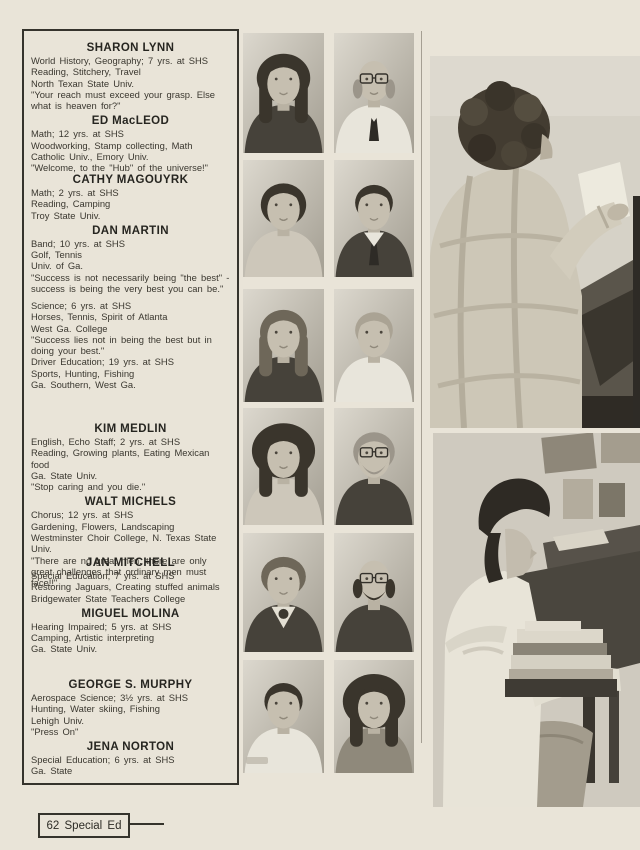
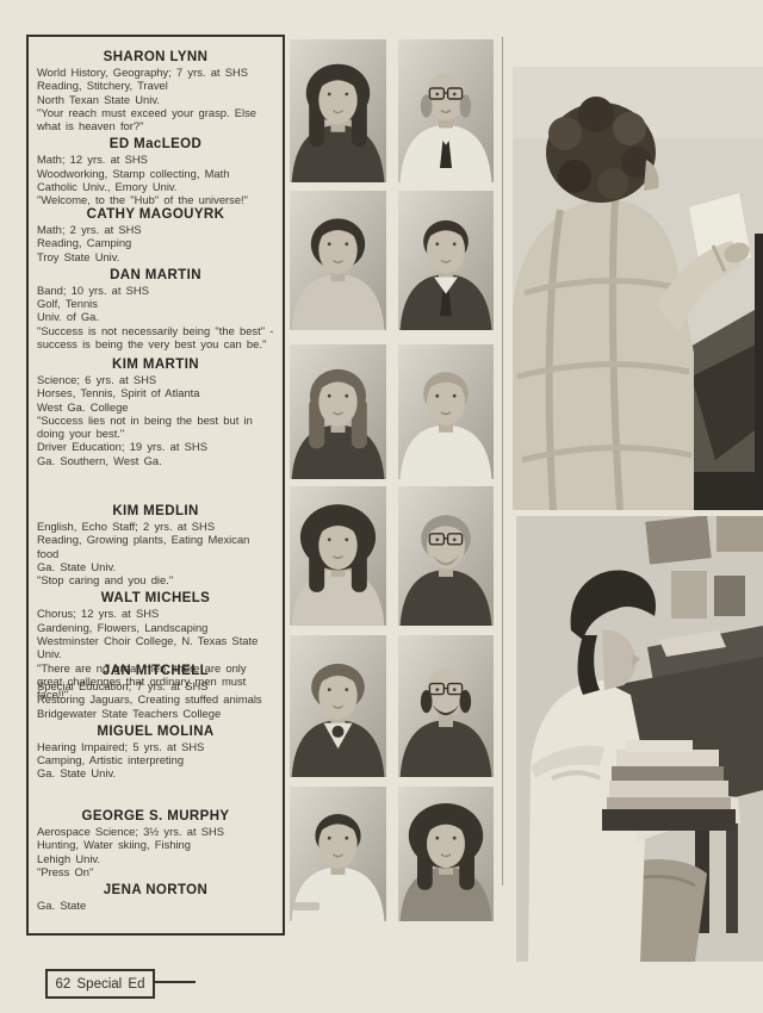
  SHARON LYNN
  World History, Geography; 7 yrs. at SHS
  Reading, Stitchery, Travel
  North Texan State Univ.
  "Your reach must exceed your grasp. Else what is heaven for?"
  ED MacLEOD
  Math; 12 yrs. at SHS
  Woodworking, Stamp collecting, Math
  Catholic Univ., Emory Univ.
  "Welcome, to the "Hub" of the universe!"
  CATHY MAGOUYRK
  Math; 2 yrs. at SHS
  Reading, Camping
  Troy State Univ.
  DAN MARTIN
  Band; 10 yrs. at SHS
  Golf, Tennis
  Univ. of Ga.
  "Success is not necessarily being "the best" - success is being the very best you can be."
+ KIM MARTIN
  Science; 6 yrs. at SHS
  Horses, Tennis, Spirit of Atlanta
  West Ga. College
  "Success lies not in being the best but in doing your best."
  Driver Education; 19 yrs. at SHS
- Sports, Hunting, Fishing
  Ga. Southern, West Ga.
  KIM MEDLIN
  English, Echo Staff; 2 yrs. at SHS
  Reading, Growing plants, Eating Mexican food
  Ga. State Univ.
  "Stop caring and you die."
  WALT MICHELS
  Chorus; 12 yrs. at SHS
  Gardening, Flowers, Landscaping
  Westminster Choir College, N. Texas State Univ.
  "There are no great men, there are only great challenges that ordinary men must face!!"
  JAN MITCHELL
  Special Education; 7 yrs. at SHS
  Restoring Jaguars, Creating stuffed animals
  Bridgewater State Teachers College
  MIGUEL MOLINA
  Hearing Impaired; 5 yrs. at SHS
  Camping, Artistic interpreting
  Ga. State Univ.
  GEORGE S. MURPHY
  Aerospace Science; 3½ yrs. at SHS
  Hunting, Water skiing, Fishing
  Lehigh Univ.
  "Press On"
  JENA NORTON
- Special Education; 6 yrs. at SHS
  Ga. State
  62 Special Ed
